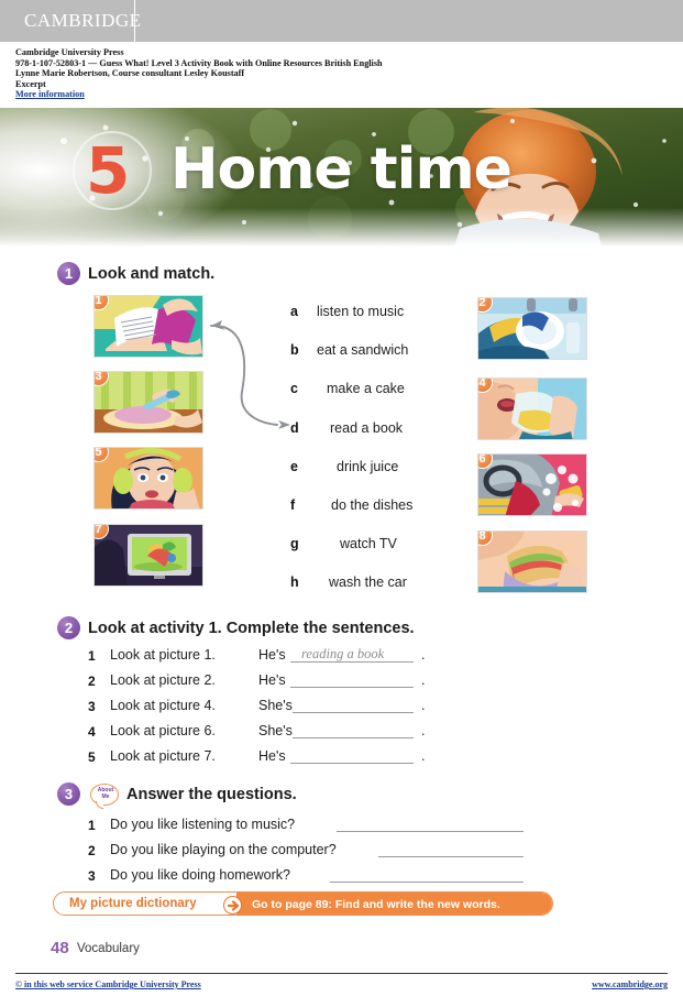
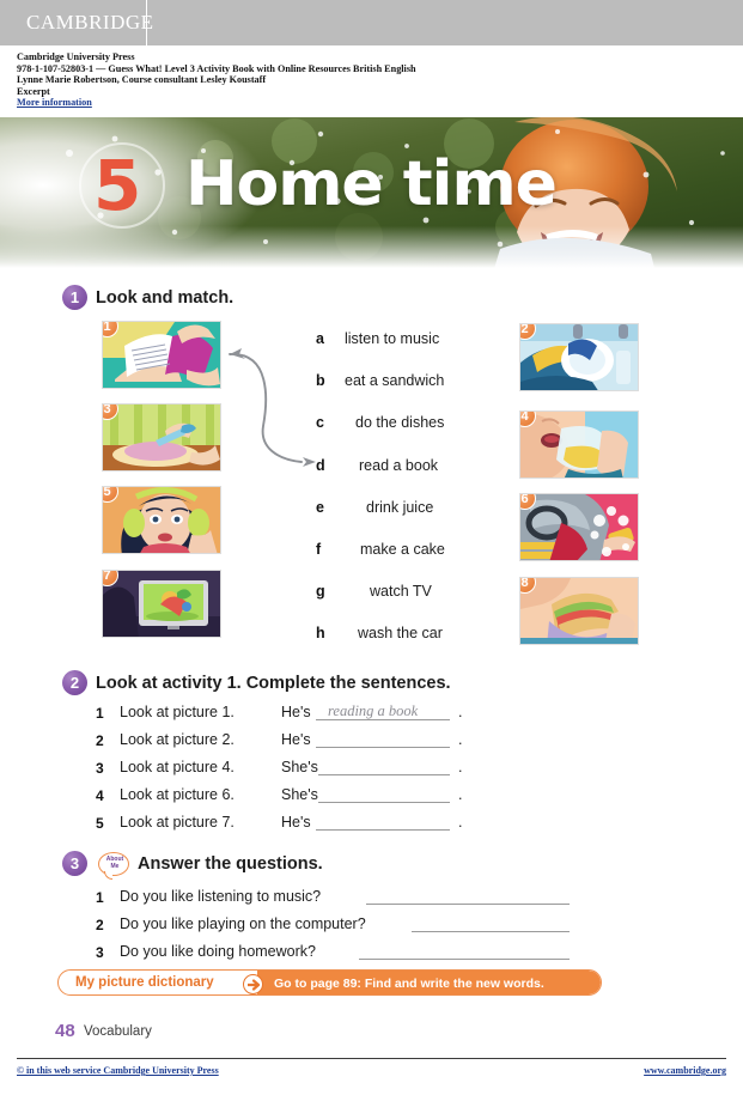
  CAMBRIDGE
  Cambridge University Press
  978-1-107-52803-1 — Guess What! Level 3 Activity Book with Online Resources British English
  Lynne Marie Robertson, Course consultant Lesley Koustaff
  Excerpt
  More information
  5
  Home time
  1
  Look and match.
  1
  3
  5
  7
  2
  4
  6
  8
  a
  listen to music
  b
  eat a sandwich
  c
- make a cake
+ do the dishes
  d
  read a book
  e
  drink juice
  f
- do the dishes
+ make a cake
  g
  watch TV
  h
  wash the car
  2
  Look at activity 1. Complete the sentences.
  1
  Look at picture 1.
  He's
  reading a book
  .
  2
  Look at picture 2.
  He's
  .
  3
  Look at picture 4.
  She's
  .
  4
  Look at picture 6.
  She's
  .
  5
  Look at picture 7.
  He's
  .
  3
  Answer the questions.
  1
  Do you like listening to music?
  2
  Do you like playing on the computer?
  3
  Do you like doing homework?
  My picture dictionary
  Go to page 89: Find and write the new words.
  48
  Vocabulary
  © in this web service Cambridge University Press
  www.cambridge.org
